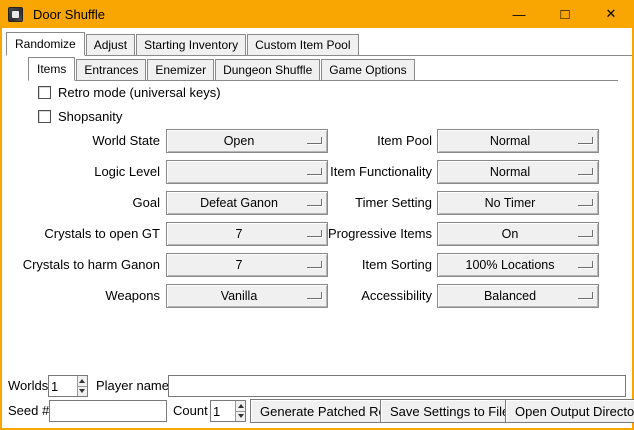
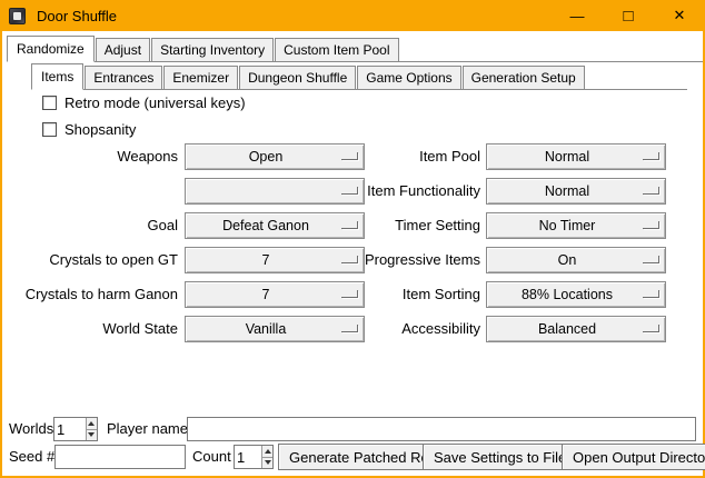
  Door Shuffle
  —
  □
  ✕
  Randomize
  Adjust
  Starting Inventory
  Custom Item Pool
  Items
  Entrances
  Enemizer
  Dungeon Shuffle
  Game Options
+ Generation Setup
  Retro mode (universal keys)
  Shopsanity
- World State
+ Weapons
  Open
- Logic Level
  Goal
  Defeat Ganon
  Crystals to open GT
  7
  Crystals to harm Ganon
  7
- Weapons
+ World State
  Vanilla
  Item Pool
  Normal
  Item Functionality
  Normal
  Timer Setting
  No Timer
  Progressive Items
  On
  Item Sorting
- 100% Locations
+ 88% Locations
  Accessibility
  Balanced
  Worlds
  1
  Player name
  Seed #
  Count
  1
  Generate Patched R
  Save Settings to Fil
  Open Output Directo
